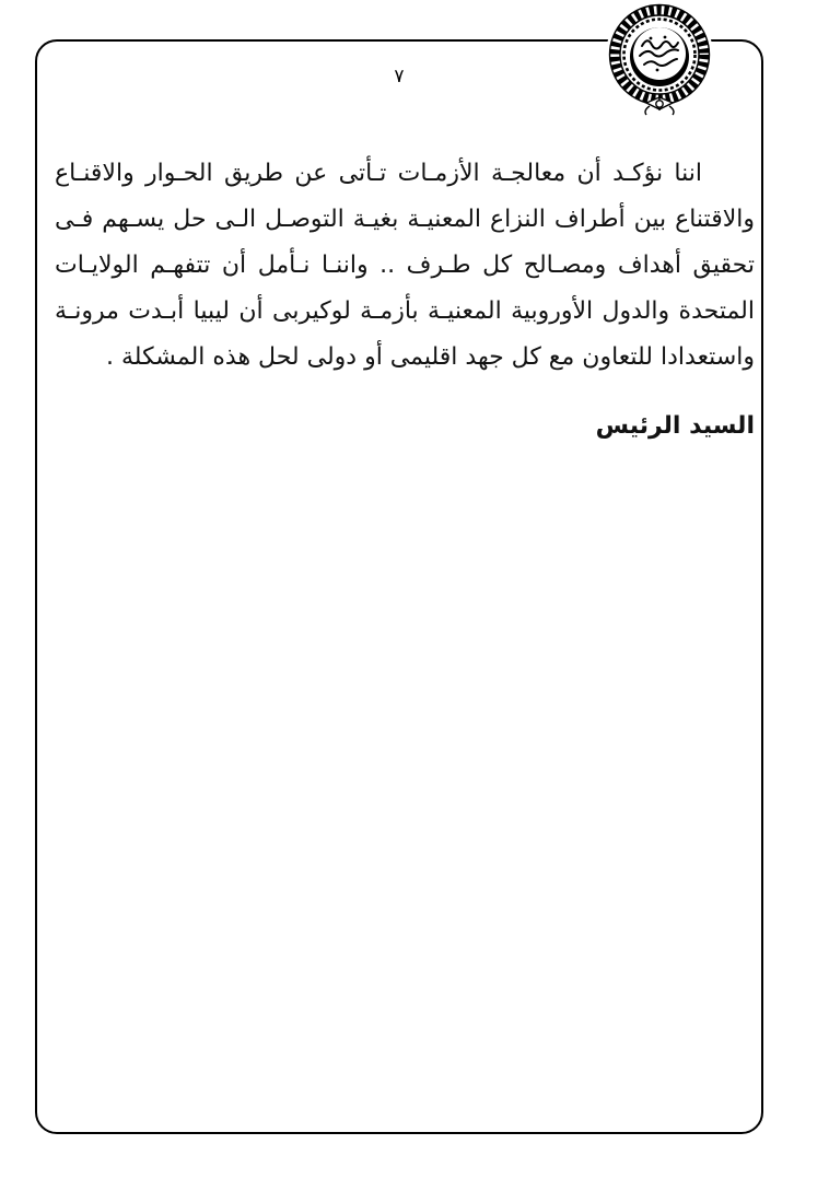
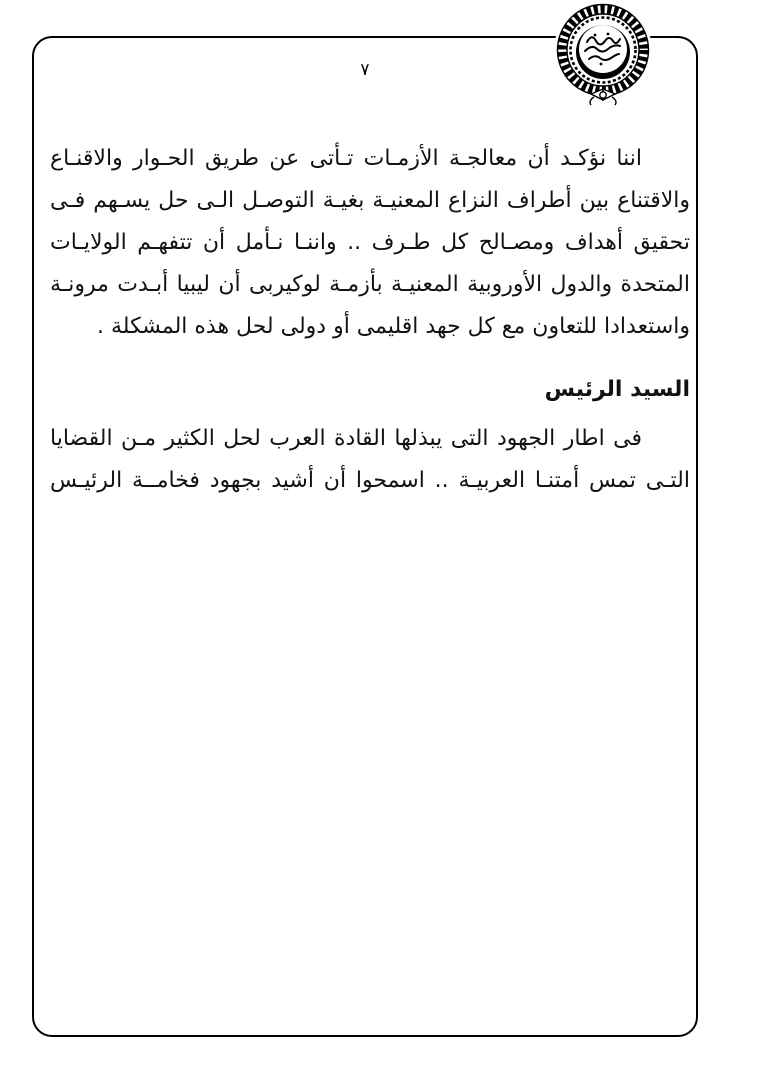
  ٧
  اننا نؤكـد أن معالجـة الأزمـات تـأتى عن طريق الحـوار والاقنـاع
  والاقتناع بين أطراف النزاع المعنيـة بغيـة التوصـل الـى حل يسـهم فـى
  تحقيق أهداف ومصـالح كل طـرف .. واننـا نـأمل أن تتفهـم الولايـات
  المتحدة والدول الأوروبية المعنيـة بأزمـة لوكيربى أن ليبيا أبـدت مرونـة
  واستعدادا للتعاون مع كل جهد اقليمى أو دولى لحل هذه المشكلة .
  السيد الرئيس
+ فى اطار الجهود التى يبذلها القادة العرب لحل الكثير مـن القضايا
+ التـى تمس أمتنـا العربيـة .. اسمحوا أن أشيد بجهود فخامــة الرئيـس
